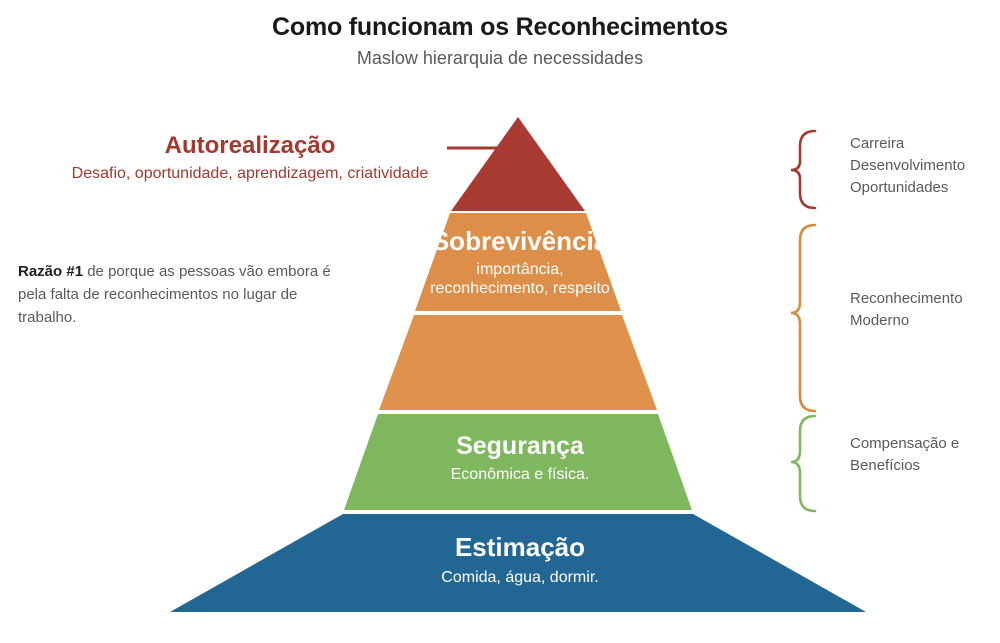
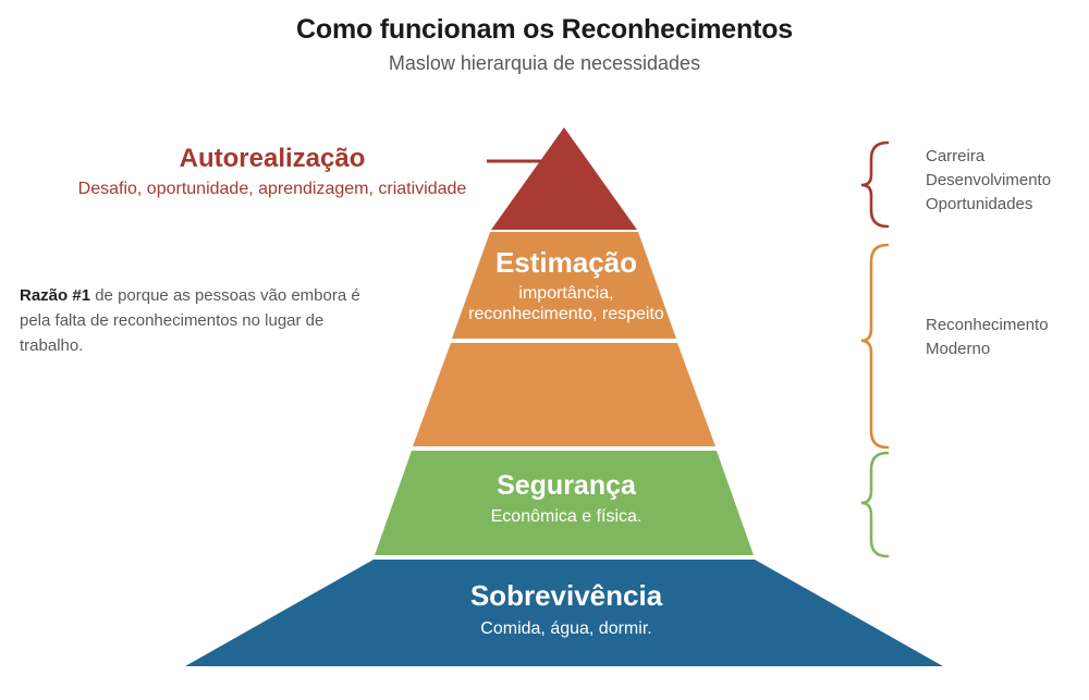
  Como funcionam os Reconhecimentos
  Maslow hierarquia de necessidades
- Sobrevivência
+ Estimação
  importância,
  reconhecimento, respeito
  Segurança
  Econômica e física.
- Estimação
+ Sobrevivência
  Comida, água, dormir.
  Autorealização
  Desafio, oportunidade, aprendizagem, criatividade
  Razão #1 de porque as pessoas vão embora é pela falta de reconhecimentos no lugar de trabalho.
  Carreira
  Desenvolvimento
  Oportunidades
  Reconhecimento
  Moderno
- Compensação e
- Benefícios
